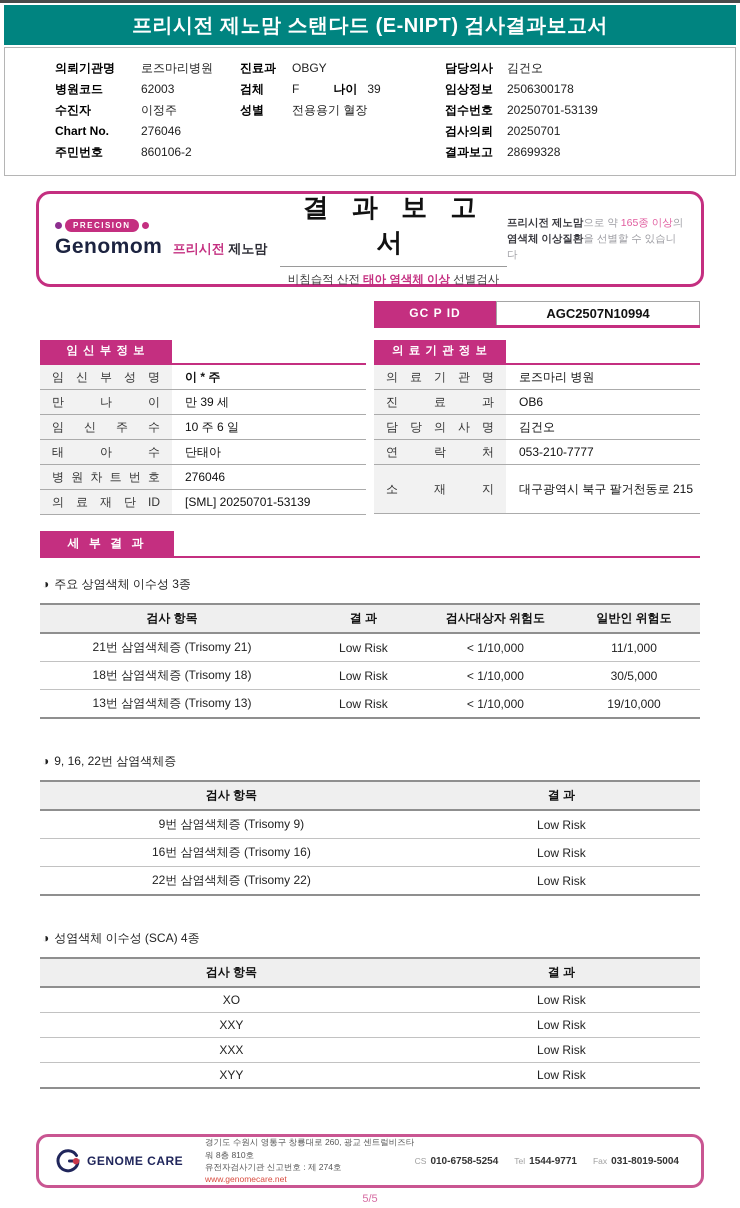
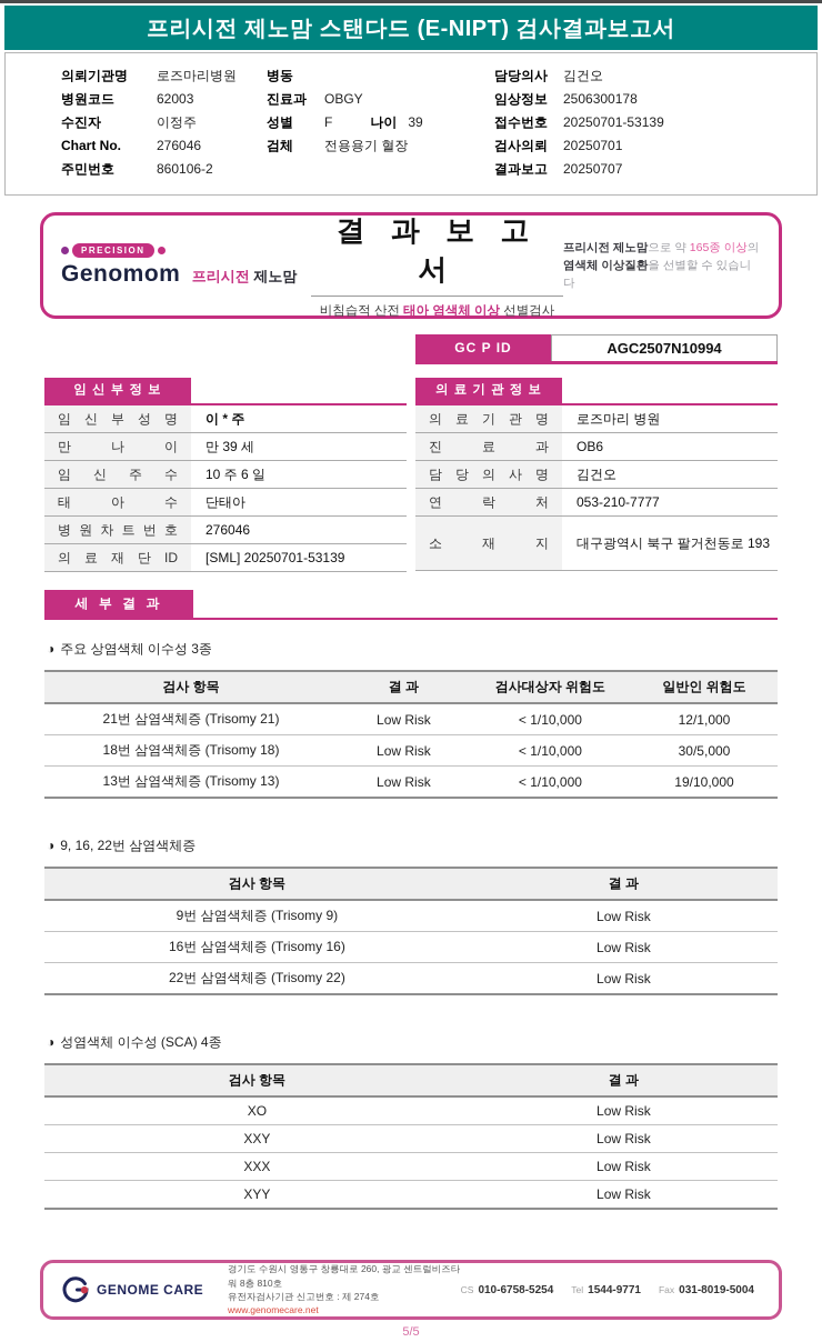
  프리시전 제노맘 스탠다드 (E-NIPT) 검사결과보고서
  의뢰기관명
  로즈마리병원
  병원코드
  62003
  수진자
  이정주
  Chart No.
  276046
  주민번호
  860106-2
+ 병동
  진료과
  OBGY
- 검체
+ 성별
  F
  나이
  39
- 성별
+ 검체
  전용용기 혈장
  담당의사
  김건오
  임상정보
  2506300178
  접수번호
  20250701-53139
  검사의뢰
  20250701
  결과보고
- 28699328
+ 20250707
  PRECISION
  Genomom 프리시전 제노맘
  결 과 보 고 서
  비침습적 산전 태아 염색체 이상 선별검사
  프리시전 제노맘으로 약 165종 이상의
  염색체 이상질환을 선별할 수 있습니다
  GC P ID
  AGC2507N10994
  임 신 부 정 보
  임 신 부 성 명
  이 * 주
  만 나 이
  만 39 세
  임 신 주 수
  10 주 6 일
  태 아 수
  단태아
  병 원 차 트 번 호
  276046
  의 료 재 단 ID
  [SML] 20250701-53139
  의 료 기 관 정 보
  의 료 기 관 명
  로즈마리 병원
  진 료 과
  OB6
  담 당 의 사 명
  김건오
  연 락 처
  053-210-7777
  소 재 지
- 대구광역시 북구 팔거천동로 215
+ 대구광역시 북구 팔거천동로 193
  세 부 결 과
  ◑ 주요 상염색체 이수성 3종
  검사 항목	결 과	검사대상자 위험도	일반인 위험도
- 21번 삼염색체증 (Trisomy 21)	Low Risk	< 1/10,000	11/1,000
+ 21번 삼염색체증 (Trisomy 21)	Low Risk	< 1/10,000	12/1,000
  18번 삼염색체증 (Trisomy 18)	Low Risk	< 1/10,000	30/5,000
  13번 삼염색체증 (Trisomy 13)	Low Risk	< 1/10,000	19/10,000
  ◑ 9, 16, 22번 삼염색체증
  검사 항목	결 과
  9번 삼염색체증 (Trisomy 9)	Low Risk
  16번 삼염색체증 (Trisomy 16)	Low Risk
  22번 삼염색체증 (Trisomy 22)	Low Risk
  ◑ 성염색체 이수성 (SCA) 4종
  검사 항목	결 과
  XO	Low Risk
  XXY	Low Risk
  XXX	Low Risk
  XYY	Low Risk
  GENOME CARE
  경기도 수원시 영통구 창룡대로 260, 광교 센트럴비즈타워 8층 810호
  유전자검사기관 신고번호 : 제 274호
  www.genomecare.net
  CS 010-6758-5254
  Tel 1544-9771
  Fax 031-8019-5004
  5/5
